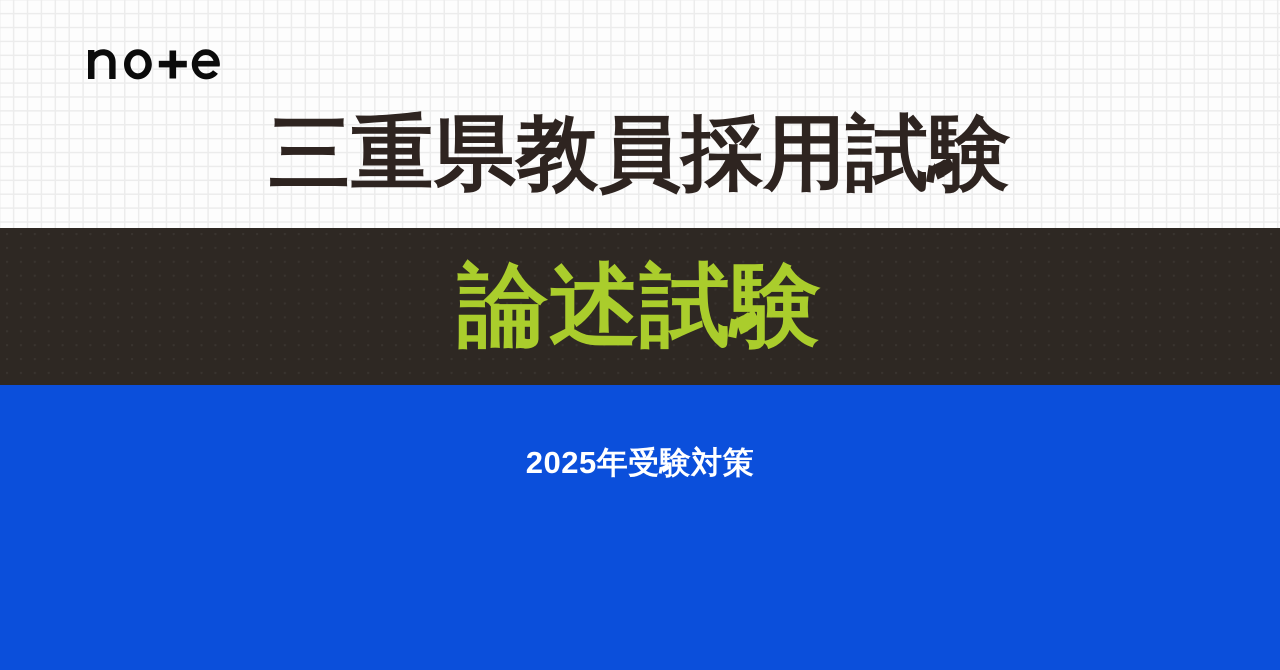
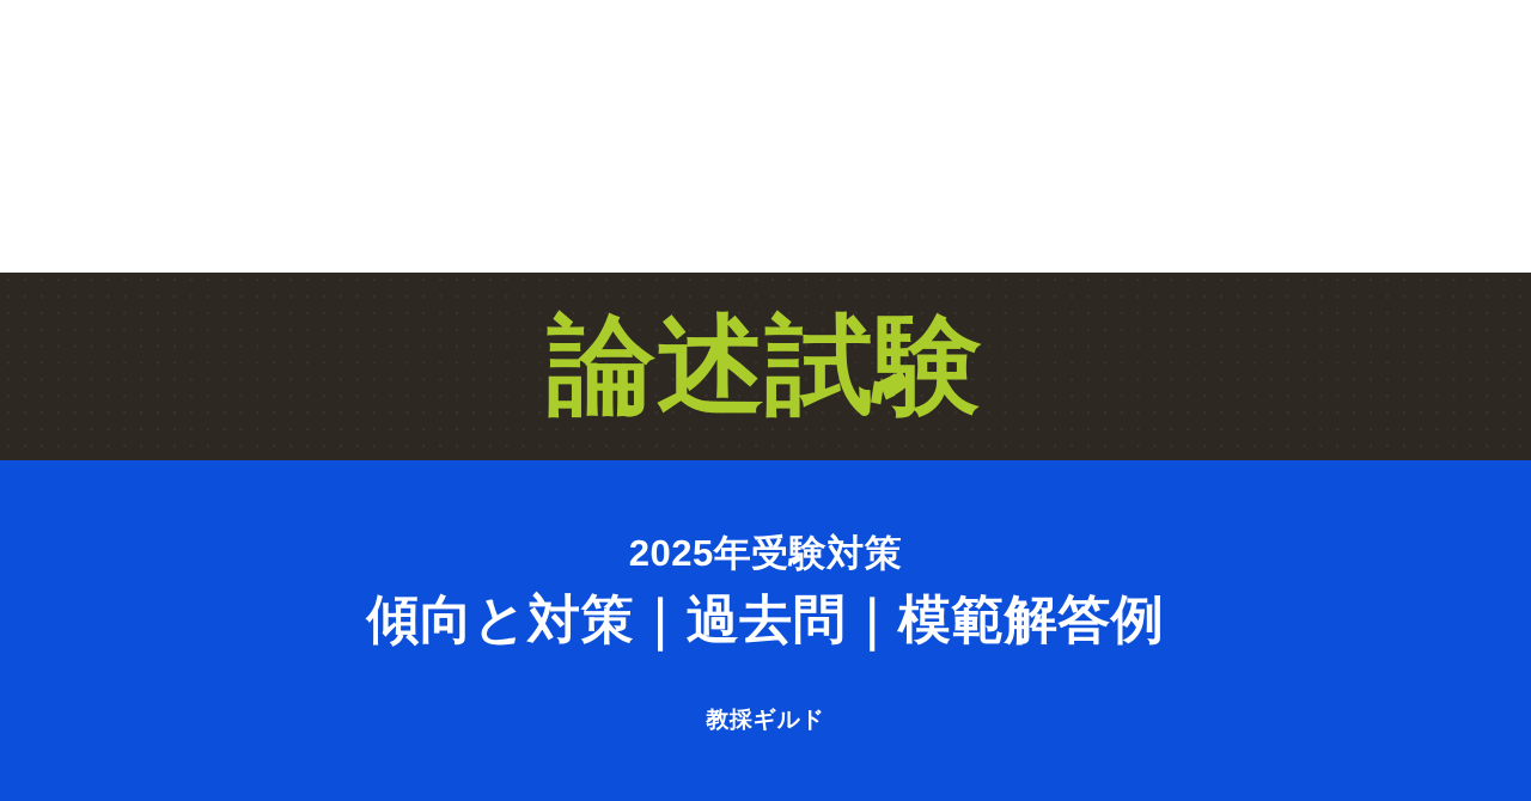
- 三重県教員採用試験
  論述試験
  2025年受験対策
+ 傾向と対策｜過去問｜模範解答例
+ 教採ギルド
